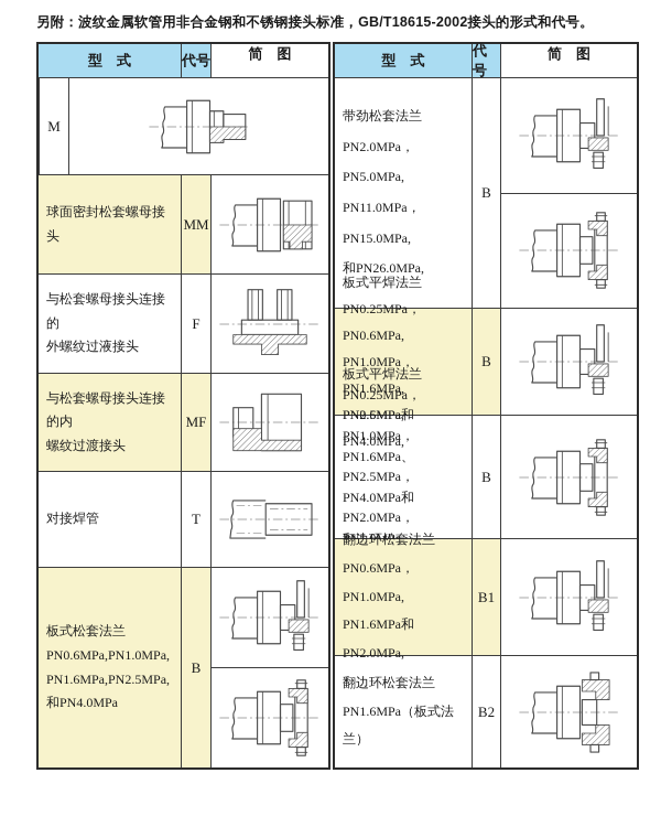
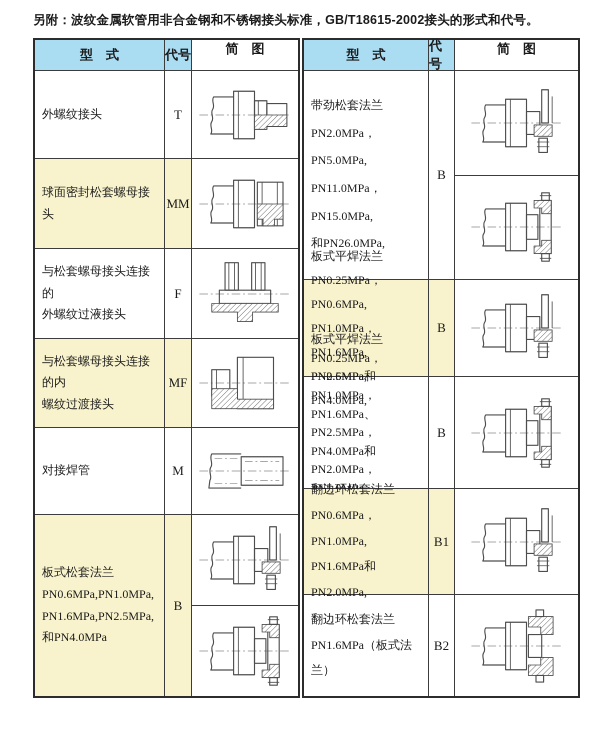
  另附：波纹金属软管用非合金钢和不锈钢接头标准，GB/T18615-2002接头的形式和代号。
  型 式
  代号
  简 图
+ 外螺纹接头
- M
+ T
  球面密封松套螺母接头
  MM
  与松套螺母接头连接的
  外螺纹过液接头
  F
  与松套螺母接头连接的内
  螺纹过渡接头
  MF
  对接焊管
- T
+ M
  板式松套法兰
  PN0.6MPa,PN1.0MPa,
  PN1.6MPa,PN2.5MPa,
  和PN4.0MPa
  B
  型 式
  代号
  简 图
  带劲松套法兰
  PN2.0MPa，PN5.0MPa,
  PN11.0MPa，PN15.0MPa,
  和PN26.0MPa,
  B
  板式平焊法兰
  PN0.25MPa，PN0.6MPa,
  PN1.0MPa，PN1.6MPa,
  PN2.5MPa和PN4.0MPa,
  B
  板式平焊法兰
  PN0.25MPa，PN0.6MPa,
  PN1.0MPa，PN1.6MPa、
  PN2.5MPa，PN4.0MPa和
  PN2.0MPa，PN5.0MPa,
  B
  翻边环松套法兰
  PN0.6MPa，PN1.0MPa,
  PN1.6MPa和PN2.0MPa,
  B1
  翻边环松套法兰
  PN1.6MPa（板式法兰）
  B2
